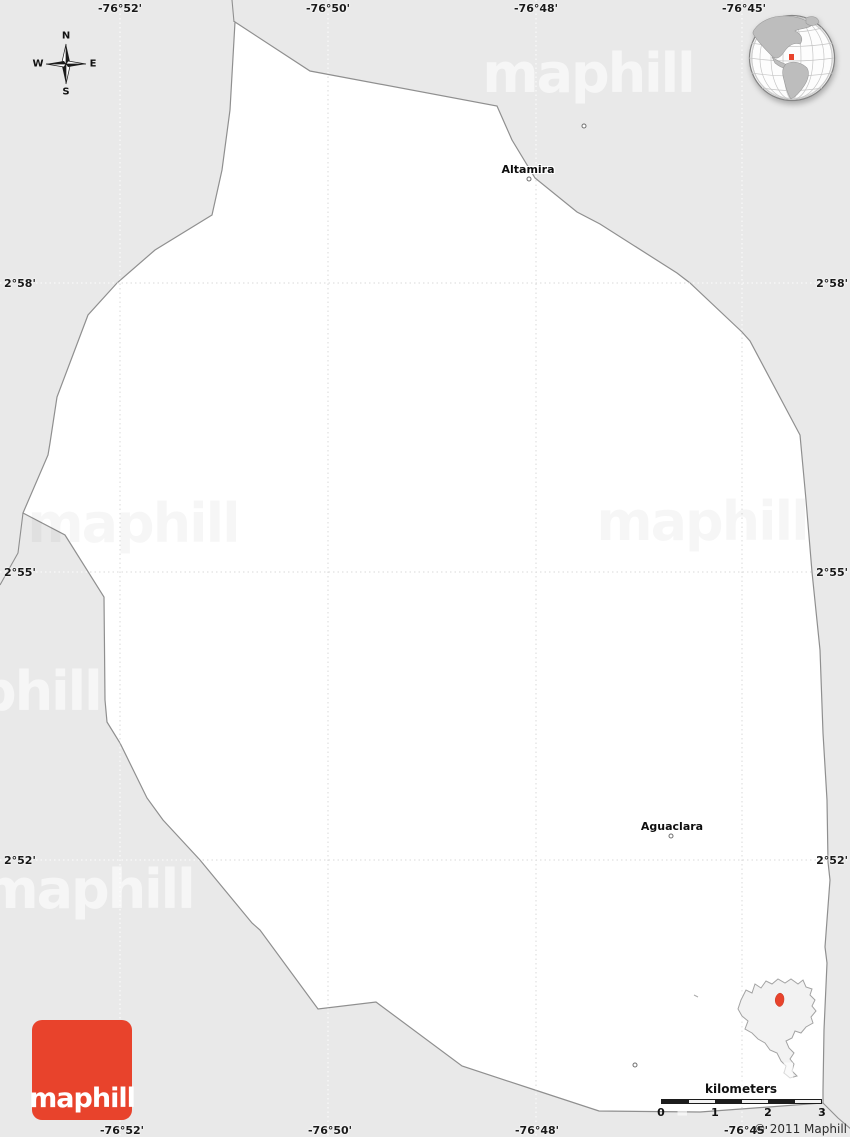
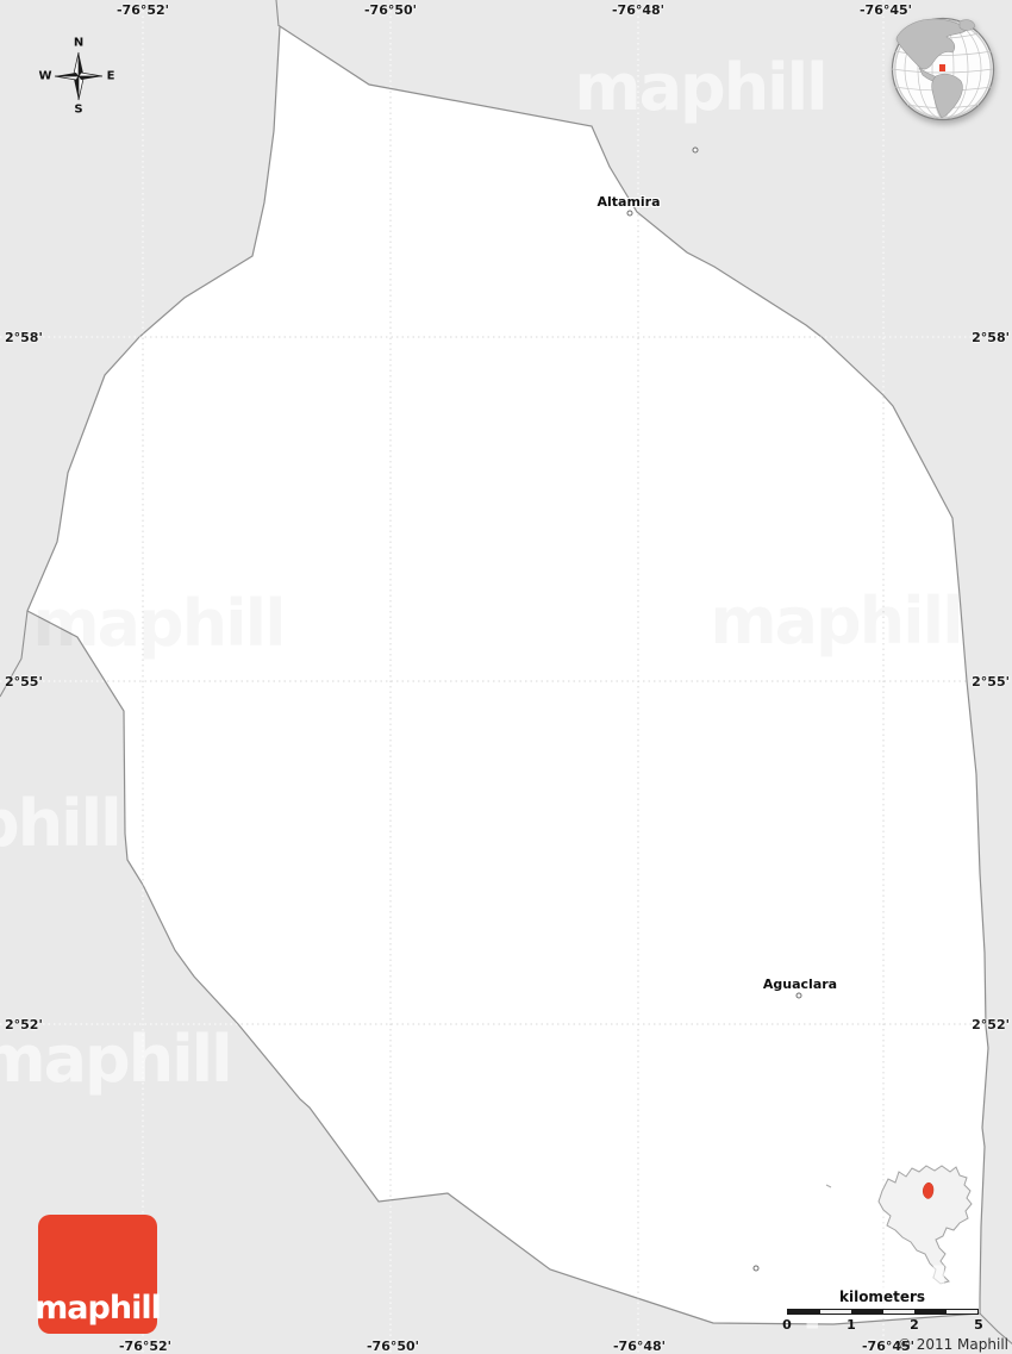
  maphill
  maphill
  maphill
  maphill
  maphill
  -76°52'
  -76°50'
  -76°48'
  -76°45'
  -76°52'
  -76°50'
  -76°48'
  -76°45'
  2°58'
  2°55'
  2°52'
  2°58'
  2°55'
  2°52'
  Altamira
  Aguaclara
  N
  S
  W
  E
  kilometers
  0
  1
  2
- 3
+ 5
  maphill
  © 2011 Maphill
